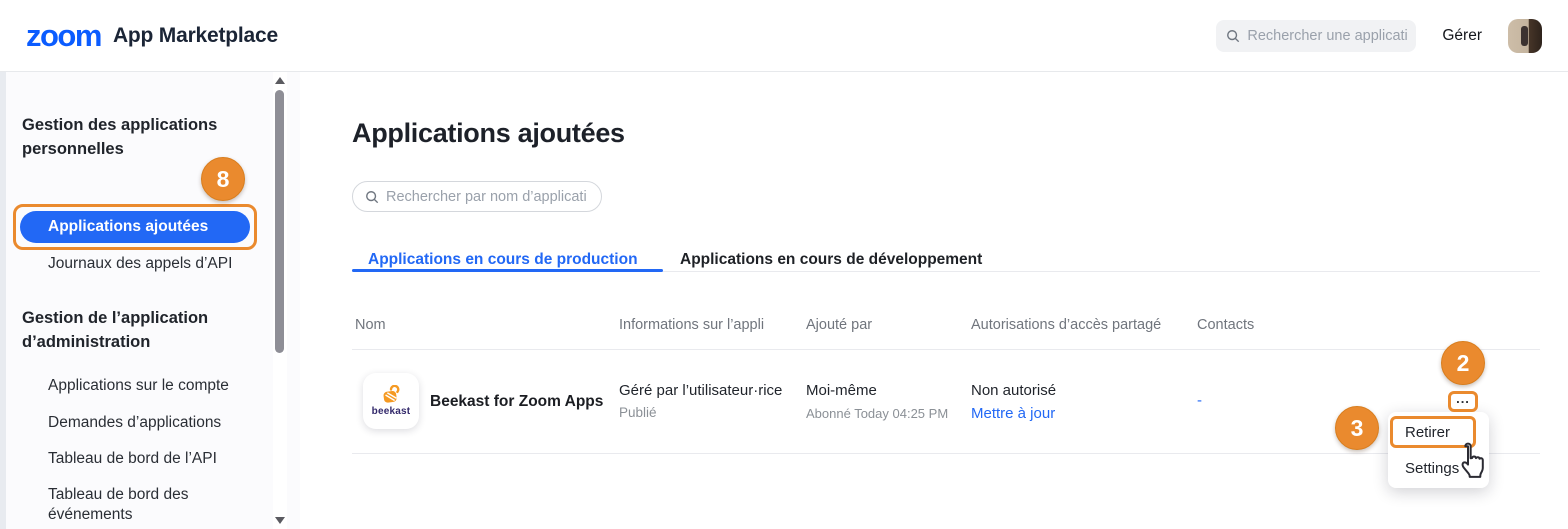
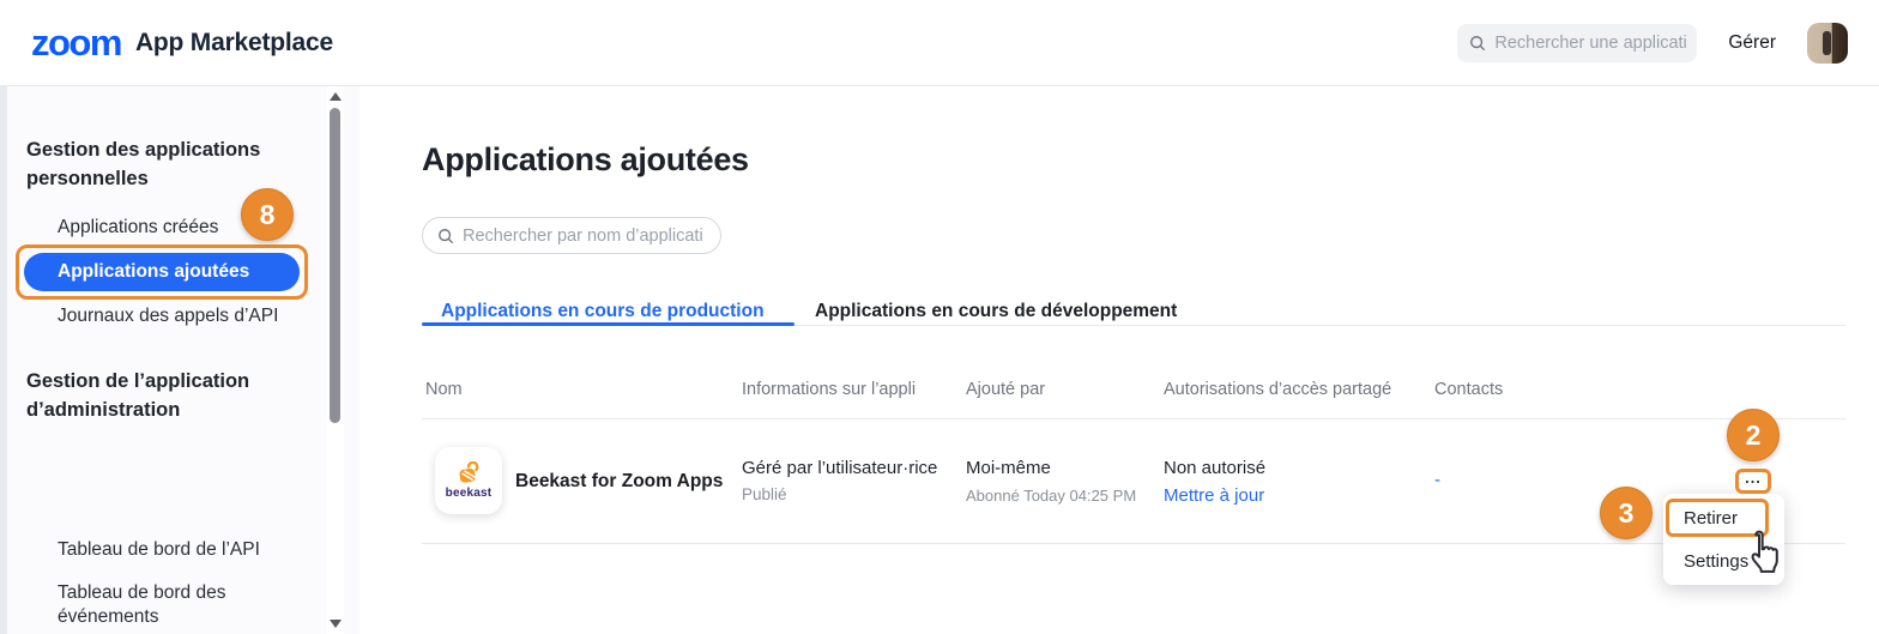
  zoom
  App Marketplace
  Rechercher une applicati
  Gérer
  Gestion des applications personnelles
+ Applications créées
  Applications ajoutées
  Journaux des appels d’API
  Gestion de l’application d’administration
- Applications sur le compte
- Demandes d’applications
  Tableau de bord de l’API
  Tableau de bord des événements
  Applications ajoutées
  Rechercher par nom d’applicati
  Applications en cours de production
  Applications en cours de développement
  Nom
  Informations sur l’appli
  Ajouté par
  Autorisations d’accès partagé
  Contacts
  beekast
  Beekast for Zoom Apps
  Géré par l’utilisateur·rice
  Publié
  Moi-même
  Abonné Today 04:25 PM
  Non autorisé
  Mettre à jour
  -
  ...
  Retirer
  Settings
  8
  2
  3
